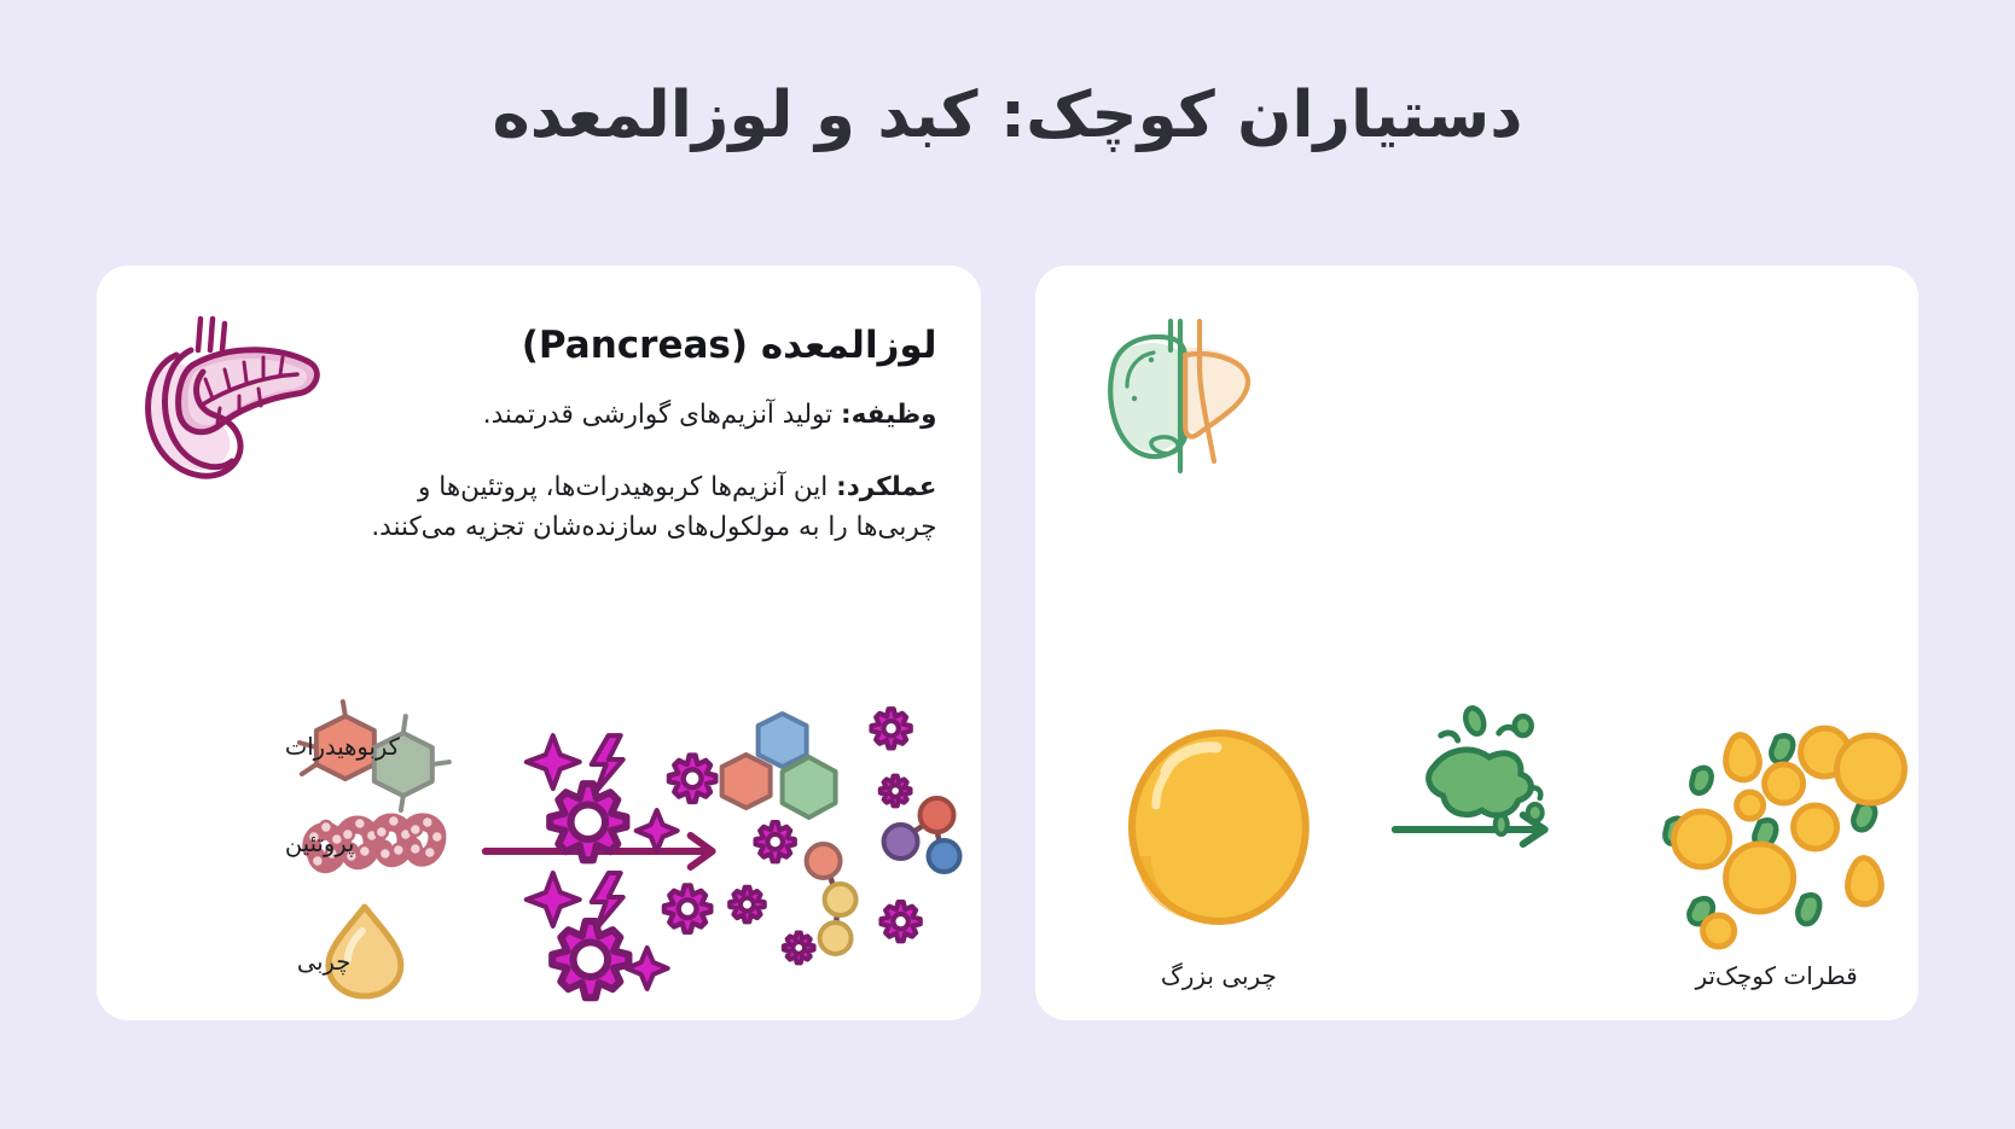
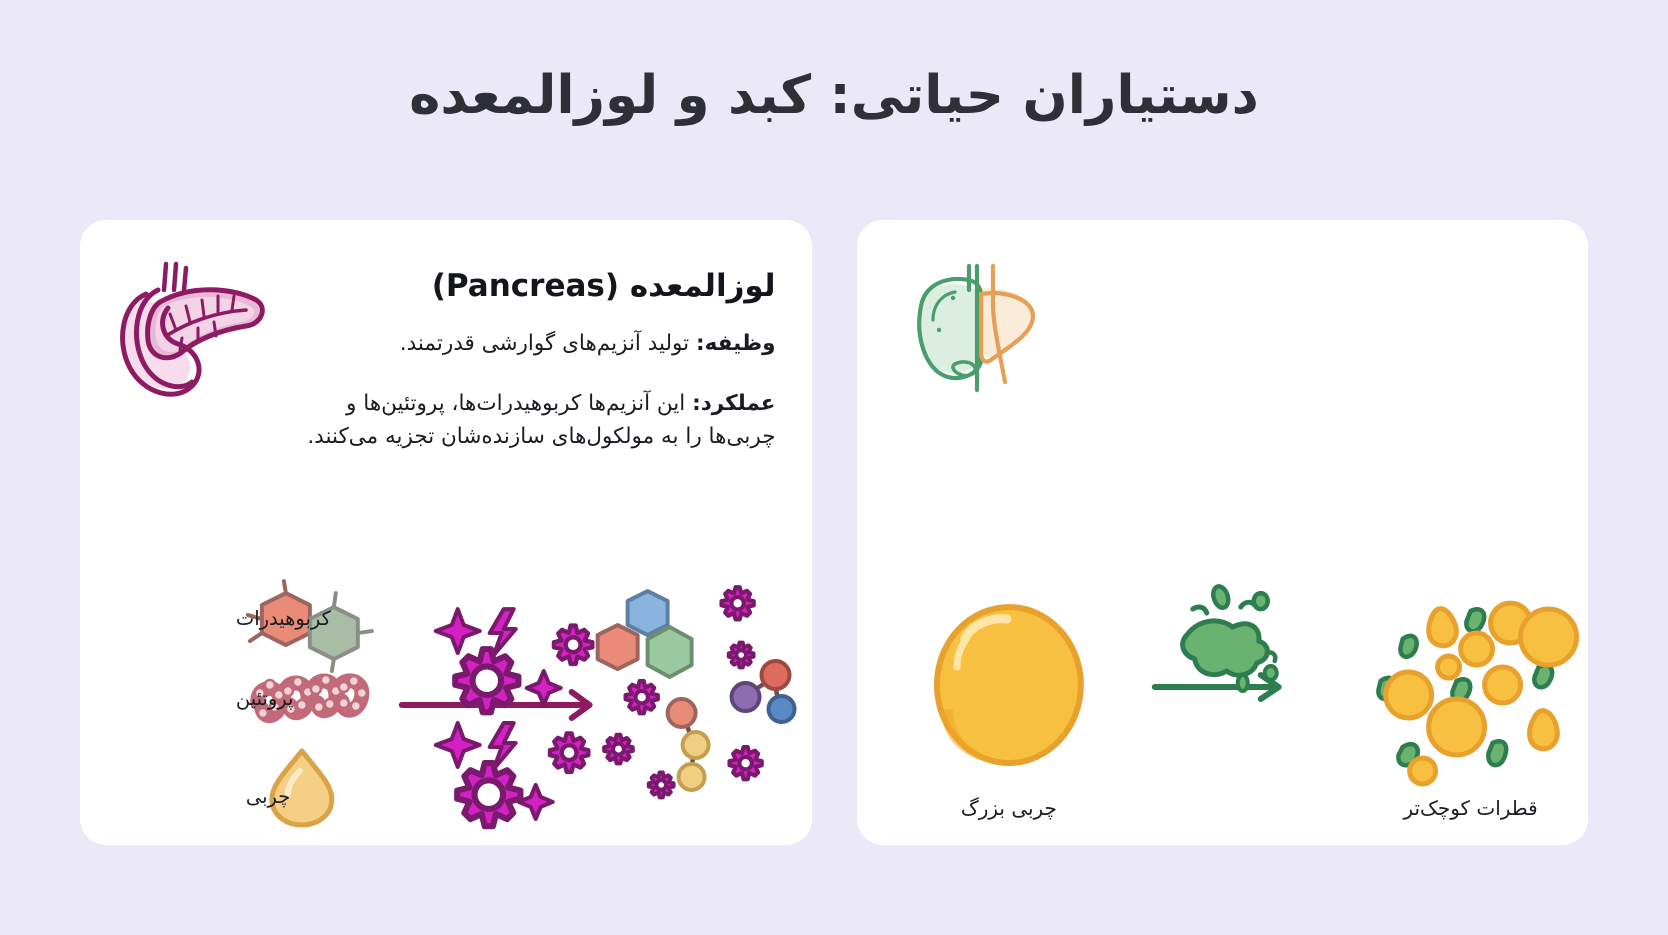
- دستیاران کوچک: کبد و لوزالمعده
+ دستیاران حیاتی: کبد و لوزالمعده
  چربی بزرگ
  قطرات کوچک‌تر
  لوزالمعده (Pancreas)
  وظیفه: تولید آنزیم‌های گوارشی قدرتمند.
  عملکرد: این آنزیم‌ها کربوهیدرات‌ها، پروتئین‌ها و چربی‌ها را به مولکول‌های سازنده‌شان تجزیه می‌کنند.
  کربوهیدرات
  پروتئین
  چربی
